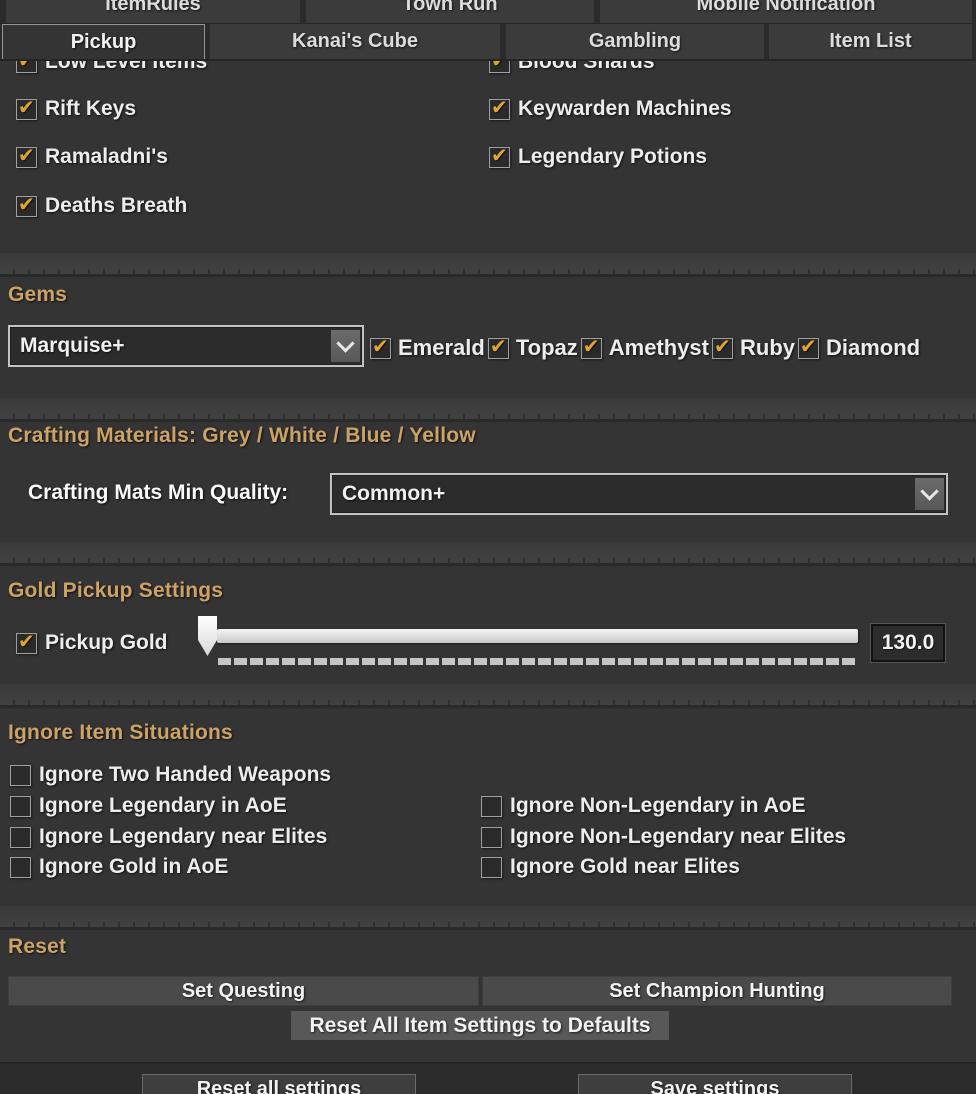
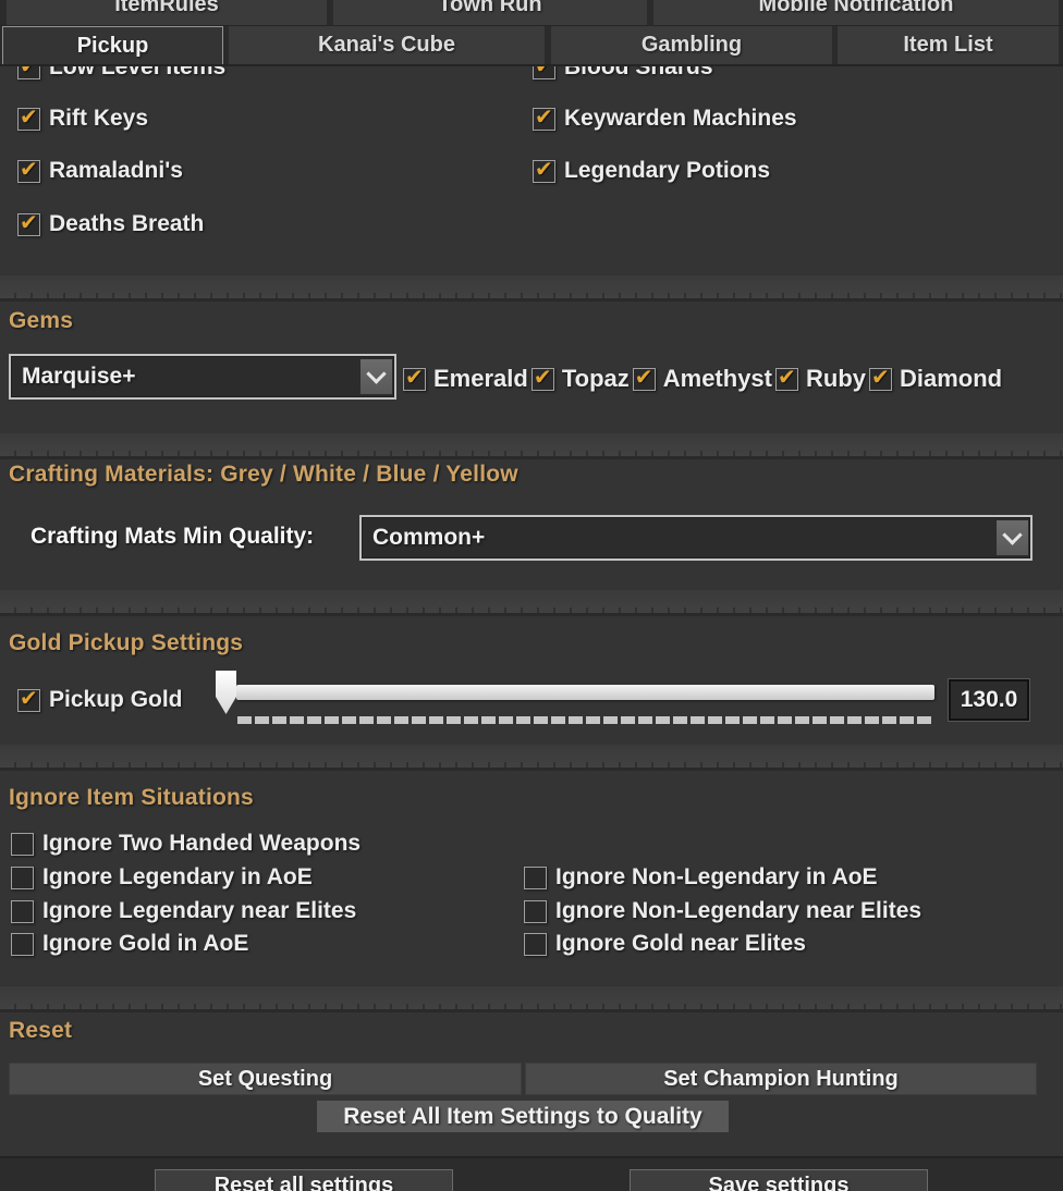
  ItemRules
  Town Run
  Mobile Notification
  Pickup
  Kanai's Cube
  Gambling
  Item List
  Low Level Items
  Blood Shards
  Rift Keys
  Keywarden Machines
  Ramaladni's
  Legendary Potions
  Deaths Breath
  Gems
  Marquise+
  Emerald
  Topaz
  Amethyst
  Ruby
  Diamond
  Crafting Materials: Grey / White / Blue / Yellow
  Crafting Mats Min Quality:
  Common+
  Gold Pickup Settings
  Pickup Gold
  130.0
  Ignore Item Situations
  Ignore Two Handed Weapons
  Ignore Legendary in AoE
  Ignore Non-Legendary in AoE
  Ignore Legendary near Elites
  Ignore Non-Legendary near Elites
  Ignore Gold in AoE
  Ignore Gold near Elites
  Reset
  Set Questing
  Set Champion Hunting
- Reset All Item Settings to Defaults
+ Reset All Item Settings to Quality
  Reset all settings
  Save settings
